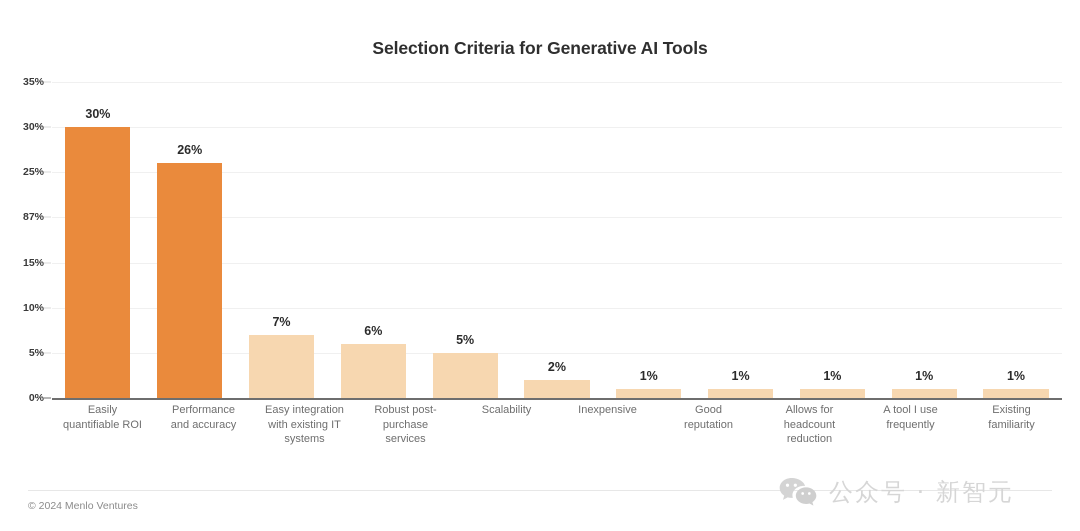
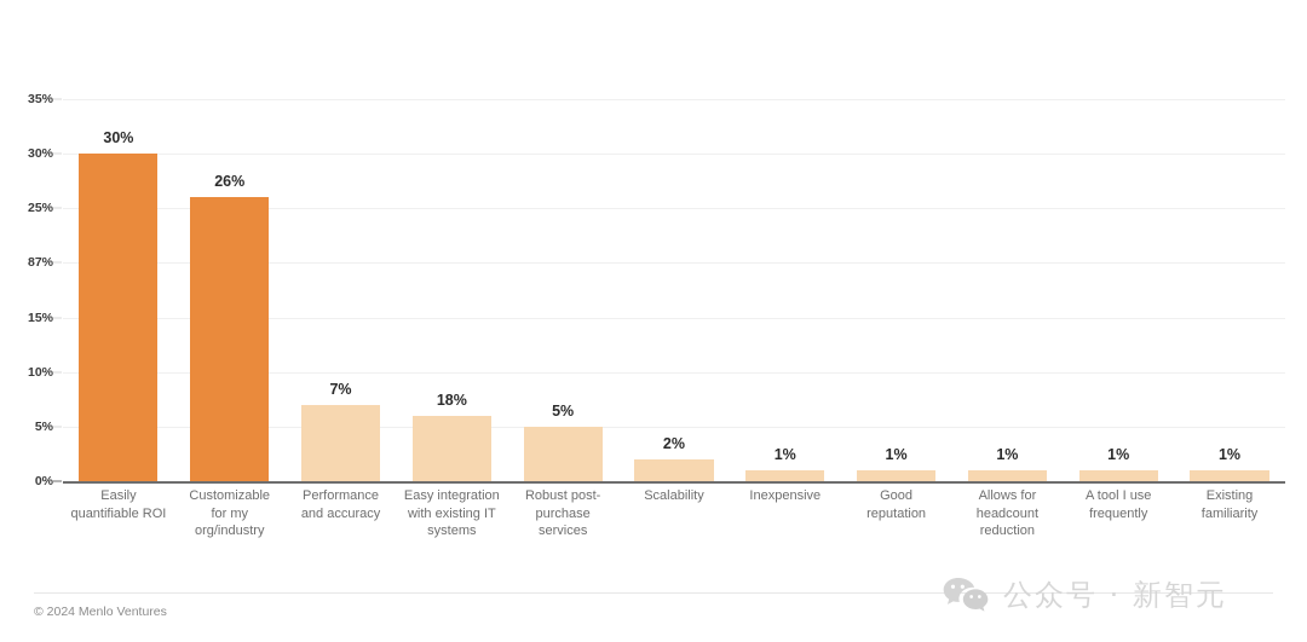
- Selection Criteria for Generative AI Tools
  0%
  5%
  10%
  15%
  87%
  25%
  30%
  35%
  30%
  26%
  7%
- 6%
+ 18%
  5%
  2%
  1%
  1%
  1%
  1%
  1%
  Easily
  quantifiable ROI
+ Customizable
+ for my
+ org/industry
  Performance
  and accuracy
  Easy integration
  with existing IT
  systems
  Robust post-
  purchase
  services
  Scalability
  Inexpensive
  Good
  reputation
  Allows for
  headcount
  reduction
  A tool I use
  frequently
  Existing
  familiarity
  © 2024 Menlo Ventures
  公众号 · 新智元
